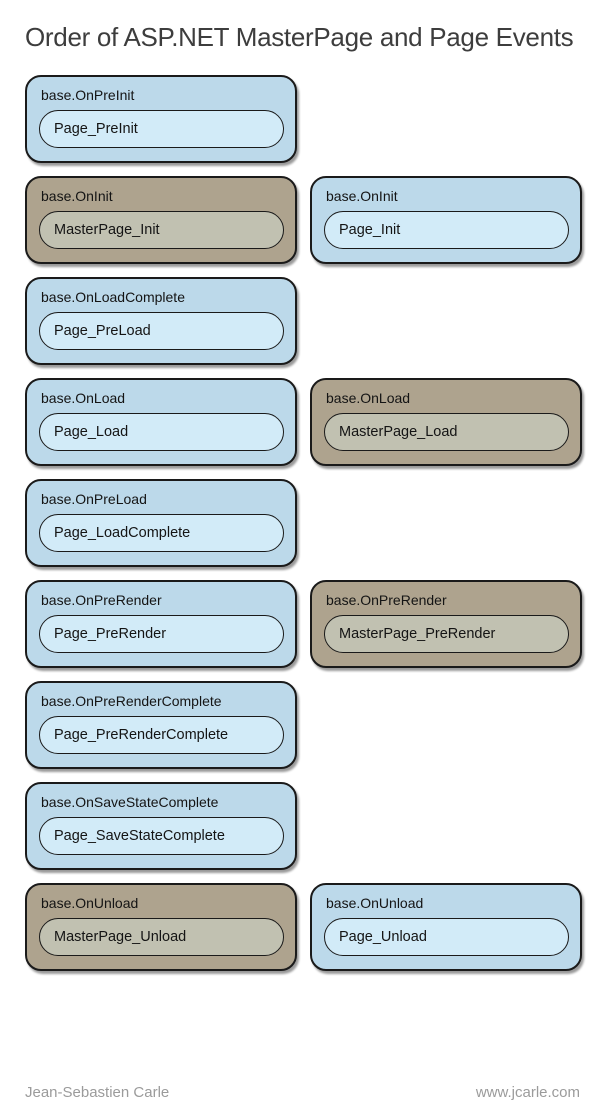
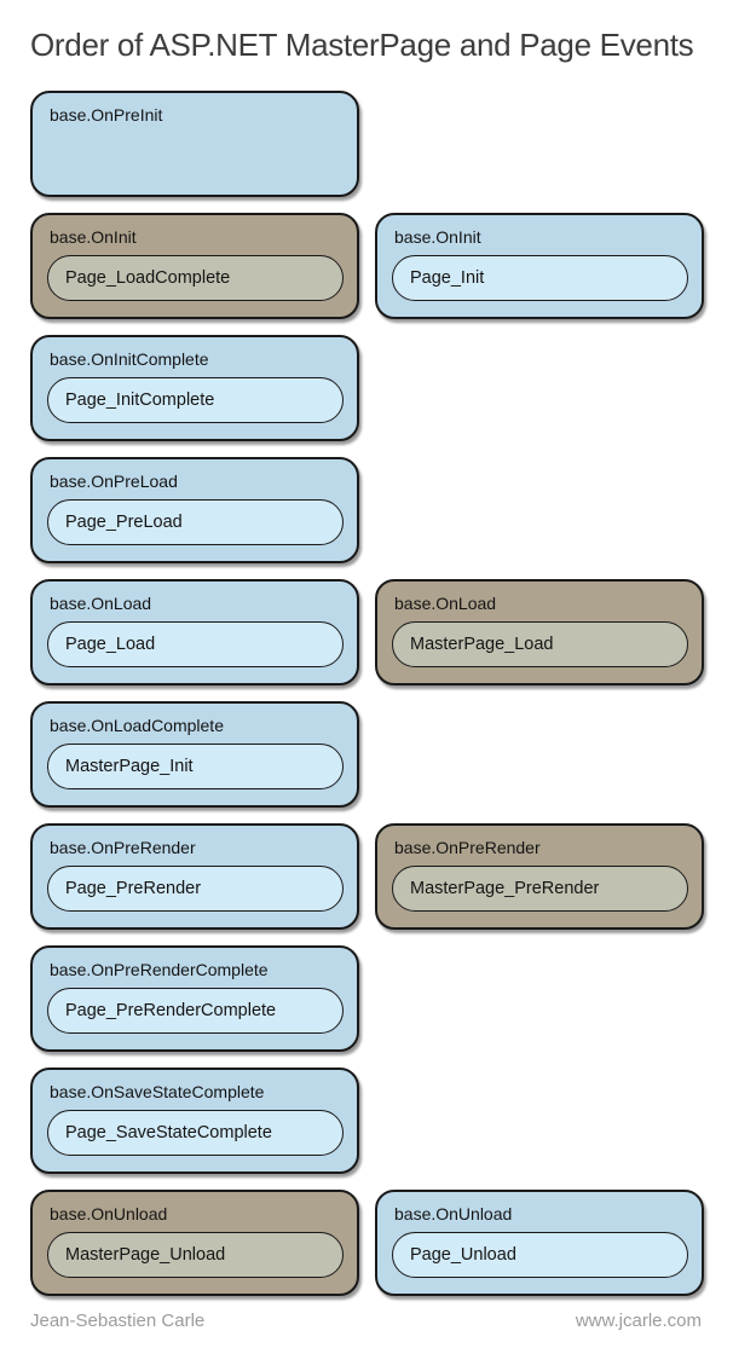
  Order of ASP.NET MasterPage and Page Events
  base.OnPreInit
- Page_PreInit
  base.OnInit
- MasterPage_Init
+ Page_LoadComplete
  base.OnInit
  Page_Init
+ base.OnInitComplete
+ Page_InitComplete
- base.OnLoadComplete
+ base.OnPreLoad
  Page_PreLoad
  base.OnLoad
  Page_Load
  base.OnLoad
  MasterPage_Load
- base.OnPreLoad
+ base.OnLoadComplete
- Page_LoadComplete
+ MasterPage_Init
  base.OnPreRender
  Page_PreRender
  base.OnPreRender
  MasterPage_PreRender
  base.OnPreRenderComplete
  Page_PreRenderComplete
  base.OnSaveStateComplete
  Page_SaveStateComplete
  base.OnUnload
  MasterPage_Unload
  base.OnUnload
  Page_Unload
  Jean-Sebastien Carle
  www.jcarle.com
